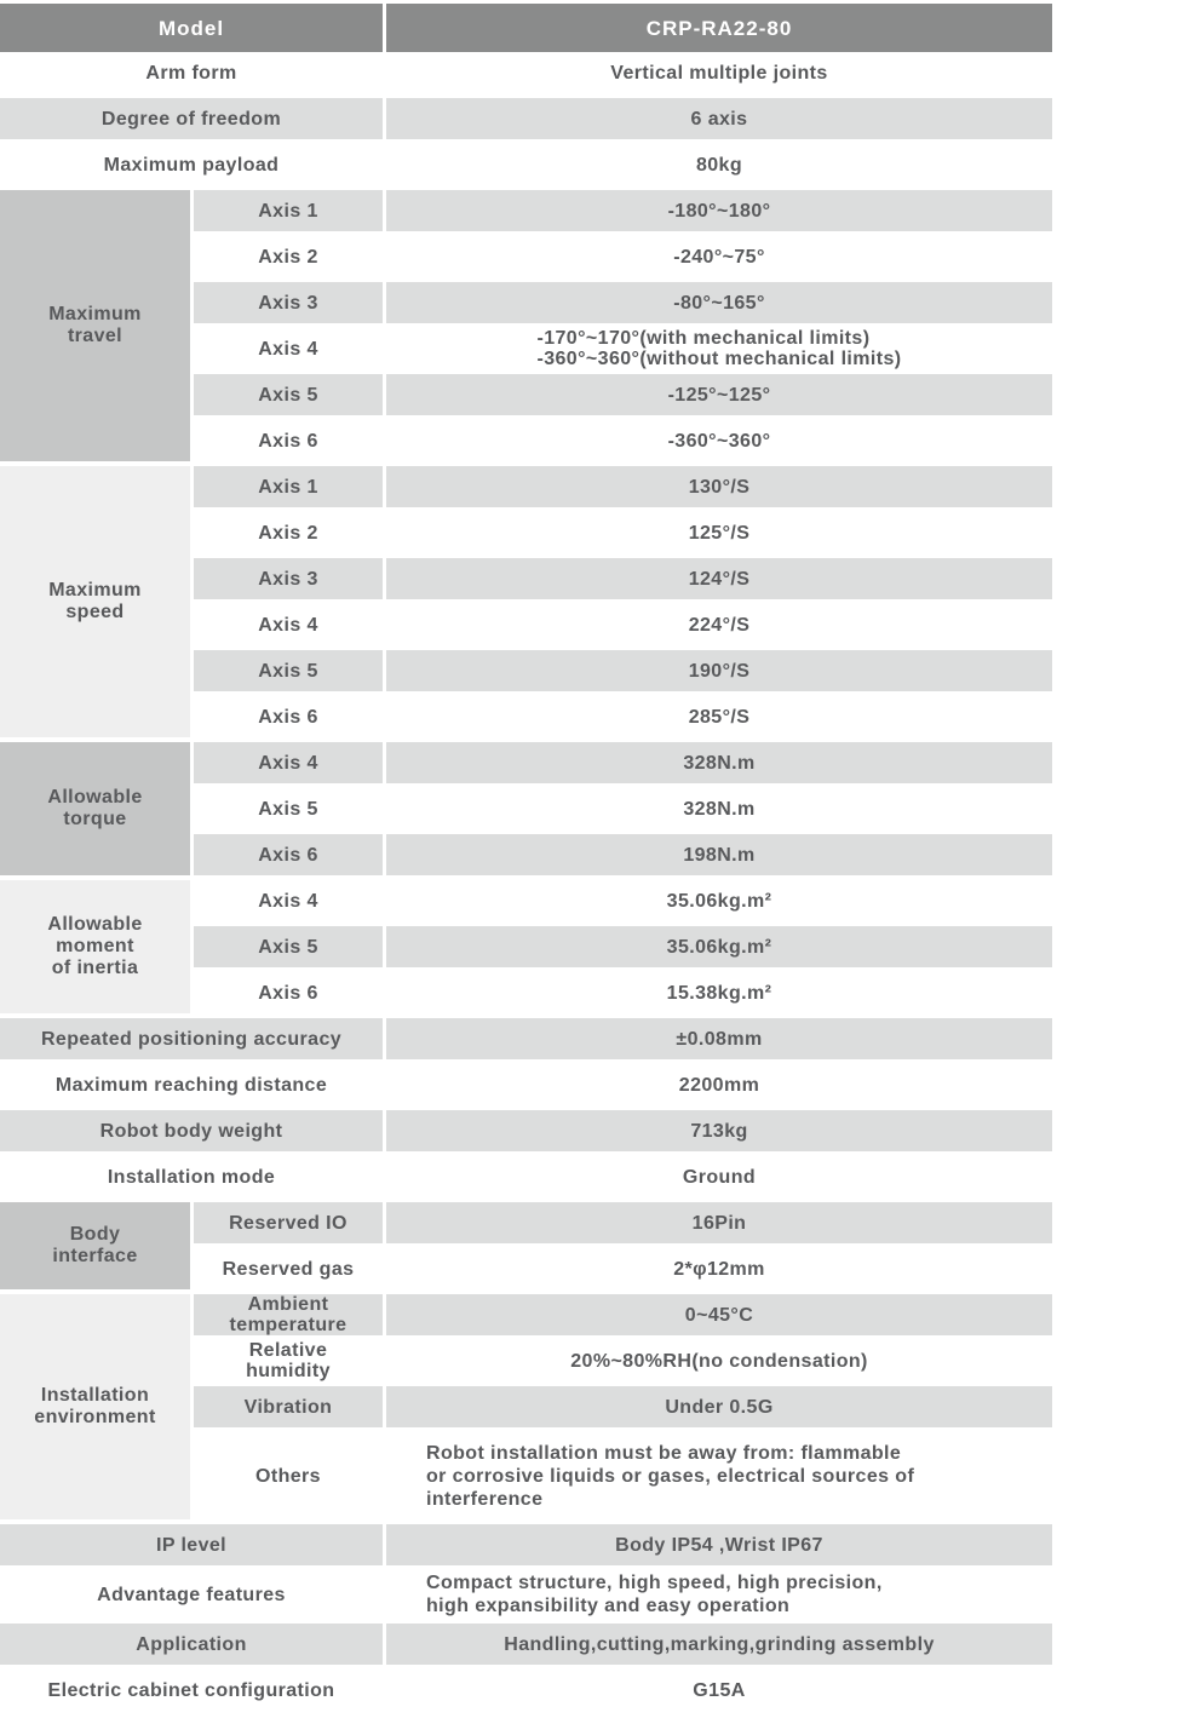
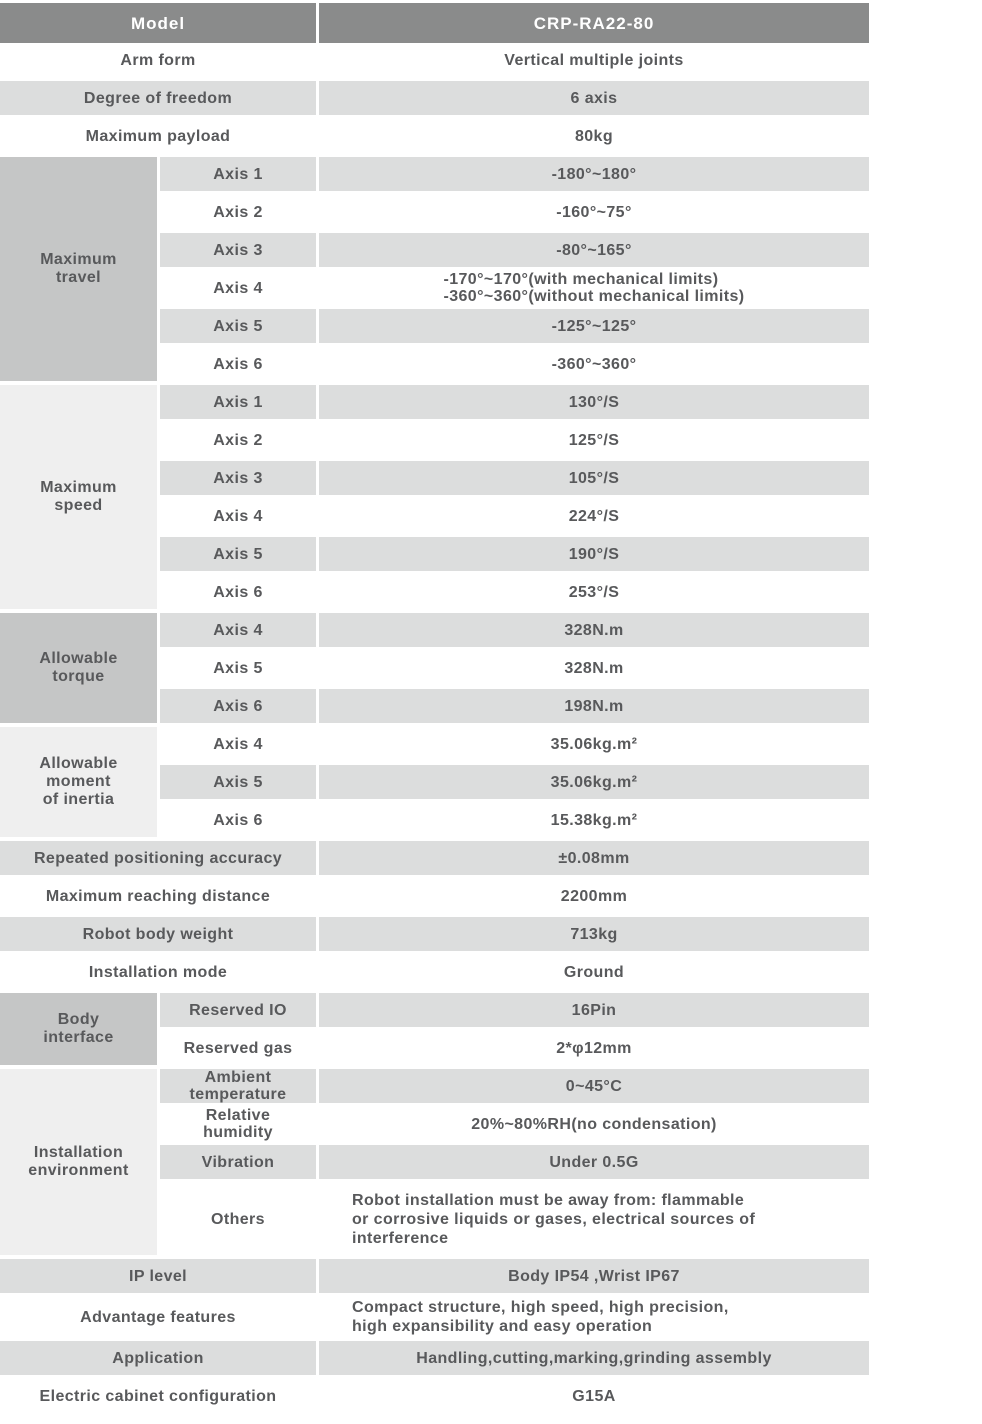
  Model
  CRP-RA22-80
  Arm form
  Vertical multiple joints
  Degree of freedom
  6 axis
  Maximum payload
  80kg
  Maximum
  travel
  Axis 1
  -180°~180°
  Axis 2
- -240°~75°
+ -160°~75°
  Axis 3
  -80°~165°
  Axis 4
  -170°~170°(with mechanical limits)
  -360°~360°(without mechanical limits)
  Axis 5
  -125°~125°
  Axis 6
  -360°~360°
  Maximum
  speed
  Axis 1
  130°/S
  Axis 2
  125°/S
  Axis 3
- 124°/S
+ 105°/S
  Axis 4
  224°/S
  Axis 5
  190°/S
  Axis 6
- 285°/S
+ 253°/S
  Allowable
  torque
  Axis 4
  328N.m
  Axis 5
  328N.m
  Axis 6
  198N.m
  Allowable
  moment
  of inertia
  Axis 4
  35.06kg.m²
  Axis 5
  35.06kg.m²
  Axis 6
  15.38kg.m²
  Repeated positioning accuracy
  ±0.08mm
  Maximum reaching distance
  2200mm
  Robot body weight
  713kg
  Installation mode
  Ground
  Body
  interface
  Reserved IO
  16Pin
  Reserved gas
  2*φ12mm
  Installation
  environment
  Ambient
  temperature
  0~45°C
  Relative
  humidity
  20%~80%RH(no condensation)
  Vibration
  Under 0.5G
  Others
  Robot installation must be away from: flammable
  or corrosive liquids or gases, electrical sources of
  interference
  IP level
  Body IP54 ,Wrist IP67
  Advantage features
  Compact structure, high speed, high precision,
  high expansibility and easy operation
  Application
  Handling,cutting,marking,grinding assembly
  Electric cabinet configuration
  G15A
